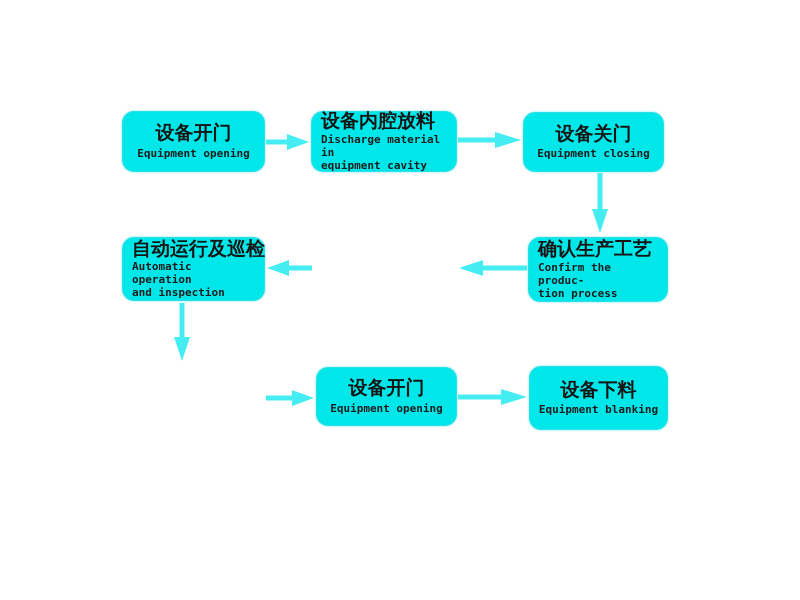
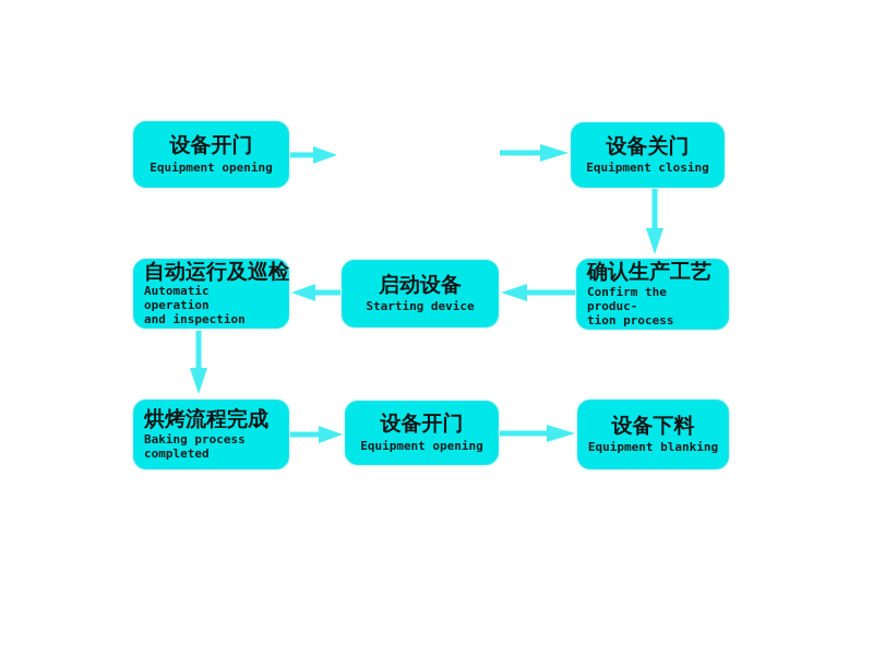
  设备开门
  Equipment opening
- 设备内腔放料
- Discharge material in
- equipment cavity
  设备关门
  Equipment closing
  自动运行及巡检
  Automatic operation
  and inspection
+ 启动设备
+ Starting device
  确认生产工艺
  Confirm the produc-
  tion process
+ 烘烤流程完成
+ Baking process
+ completed
  设备开门
  Equipment opening
  设备下料
  Equipment blanking
